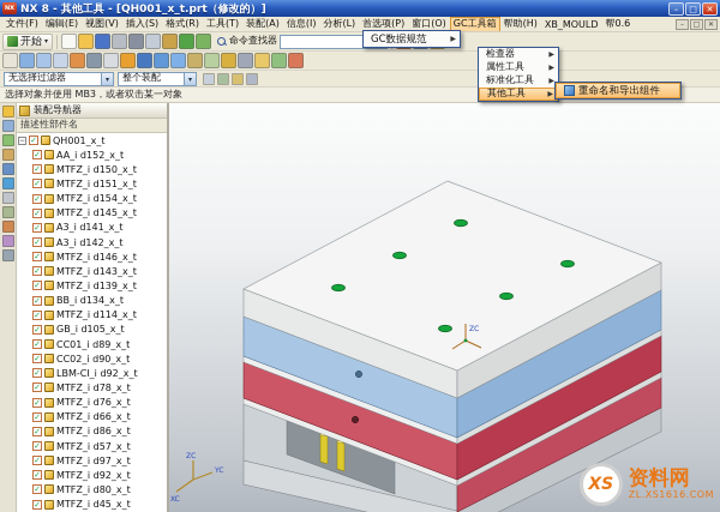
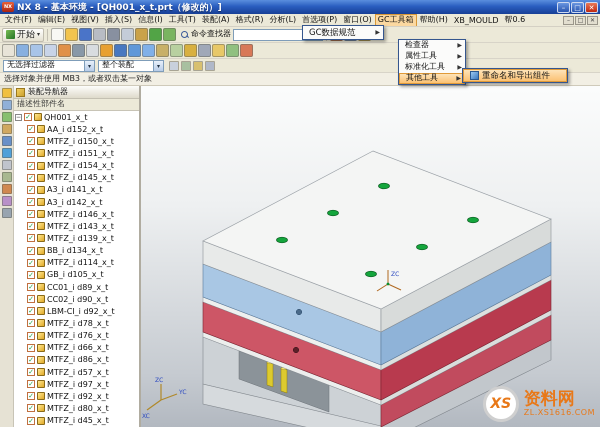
- NX 8 - 其他工具 - [QH001_x_t.prt（修改的）]
+ NX 8 - 基本环境 - [QH001_x_t.prt（修改的）]
  –
  □
  ✕
  文件(F)
  编辑(E)
  视图(V)
  插入(S)
- 格式(R)
+ 信息(I)
  工具(T)
  装配(A)
- 信息(I)
+ 格式(R)
  分析(L)
  首选项(P)
  窗口(O)
  GC工具箱
  帮助(H)
  XB_MOULD
  帮0.6
  开始
  命令查找器
  无选择过滤器
  整个装配
  选择对象并使用 MB3，或者双击某一对象
  装配导航器
  描述性部件名
  QH001_x_t
  AA_i d152_x_t
  MTFZ_i d150_x_t
  MTFZ_i d151_x_t
  MTFZ_i d154_x_t
  MTFZ_i d145_x_t
  A3_i d141_x_t
  A3_i d142_x_t
  MTFZ_i d146_x_t
  MTFZ_i d143_x_t
  MTFZ_i d139_x_t
  BB_i d134_x_t
  MTFZ_i d114_x_t
  GB_i d105_x_t
  CC01_i d89_x_t
  CC02_i d90_x_t
  LBM-CI_i d92_x_t
  MTFZ_i d78_x_t
  MTFZ_i d76_x_t
  MTFZ_i d66_x_t
  MTFZ_i d86_x_t
  MTFZ_i d57_x_t
  MTFZ_i d97_x_t
  MTFZ_i d92_x_t
  MTFZ_i d80_x_t
  MTFZ_i d45_x_t
  XS
  资料网
  ZL.XS1616.COM
  GC数据规范
  检查器
  属性工具
  标准化工具
  其他工具
  重命名和导出组件
